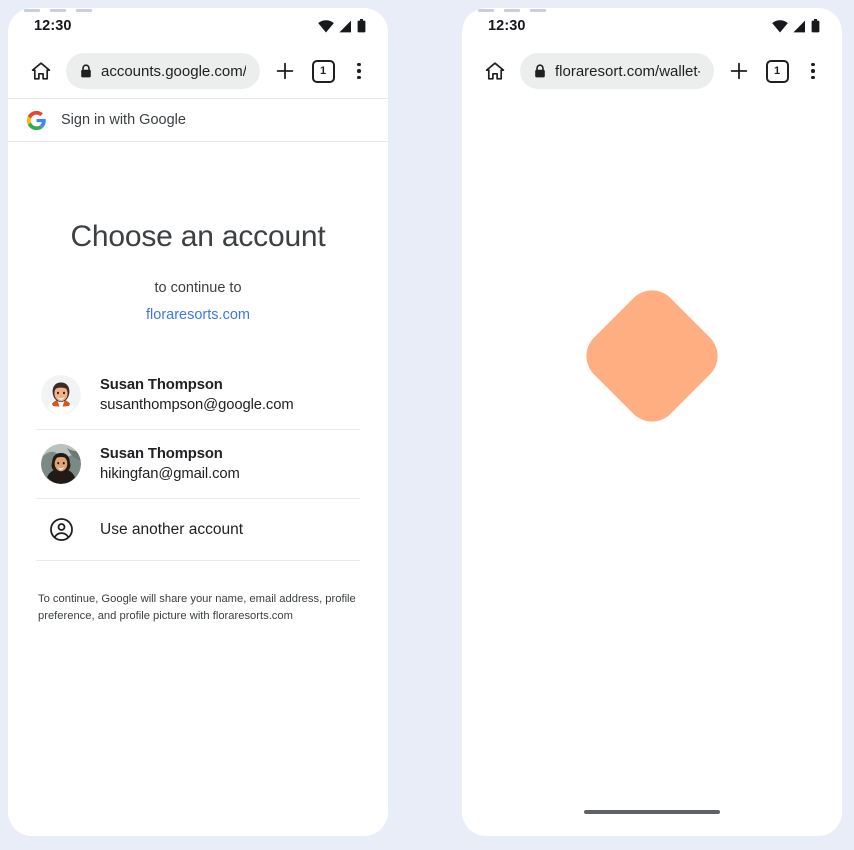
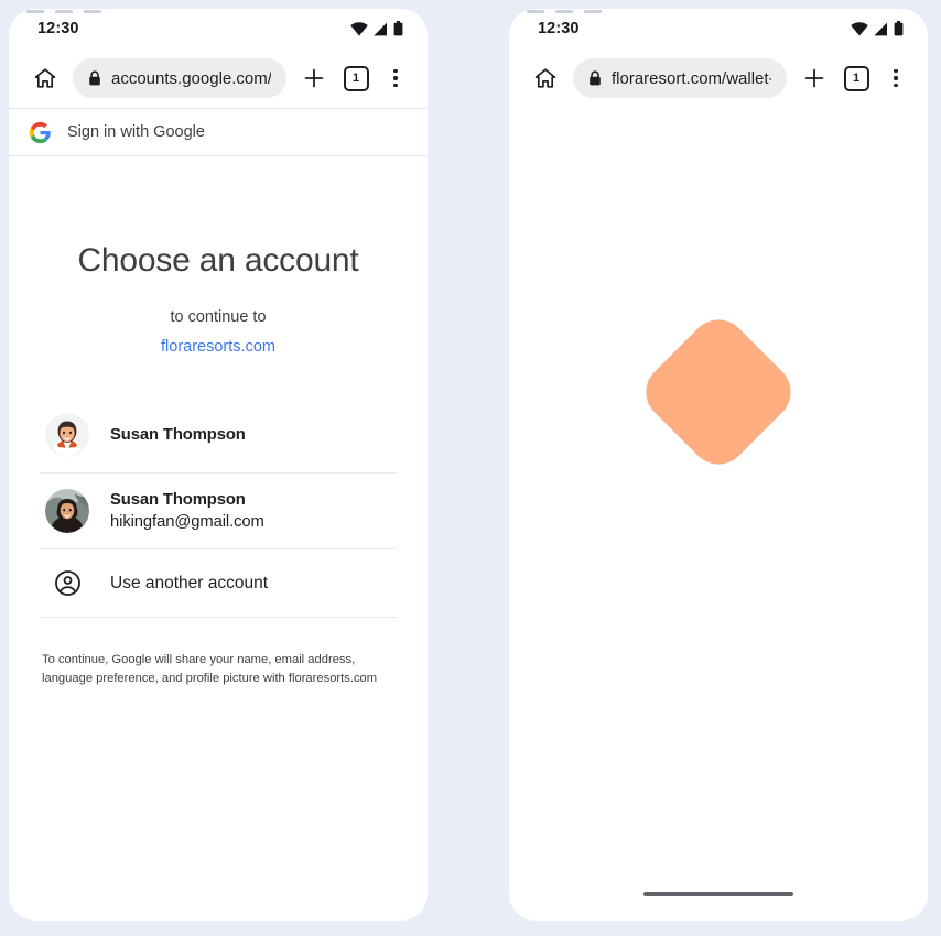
  12:30
  accounts.google.com/
  1
  Sign in with Google
  Choose an account
  to continue to
  floraresorts.com
  Susan Thompson
- susanthompson@google.com
  Susan Thompson
  hikingfan@gmail.com
  Use another account
- To continue, Google will share your name, email address, profile preference, and profile picture with floraresorts.com
+ To continue, Google will share your name, email address, language preference, and profile picture with floraresorts.com
  12:30
  floraresort.com/wallet
  1
